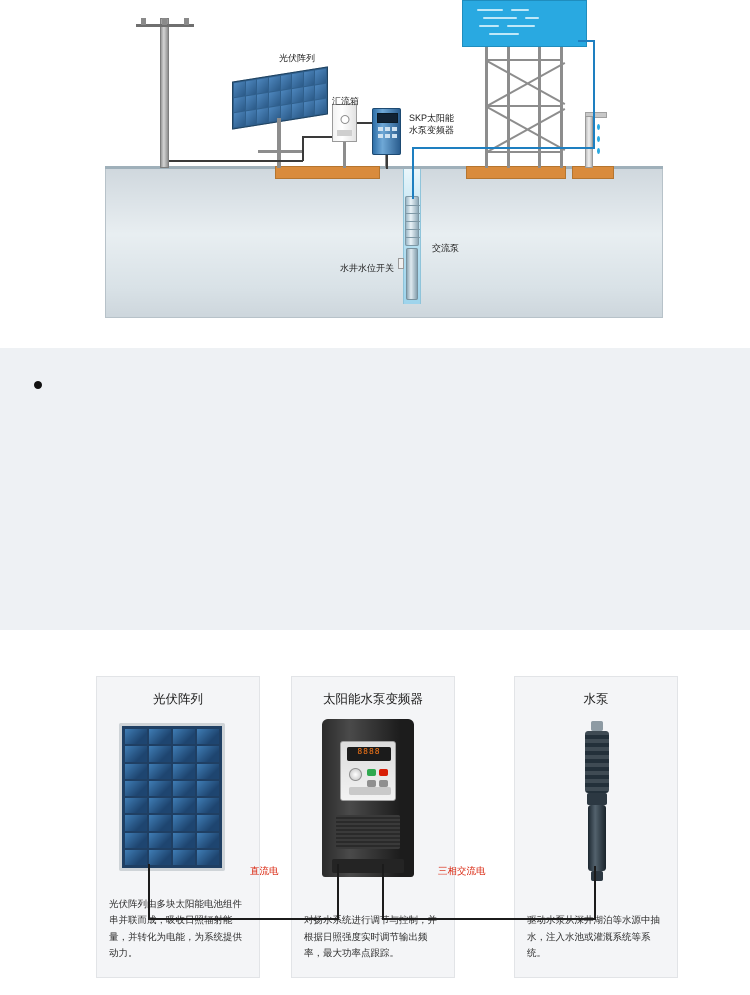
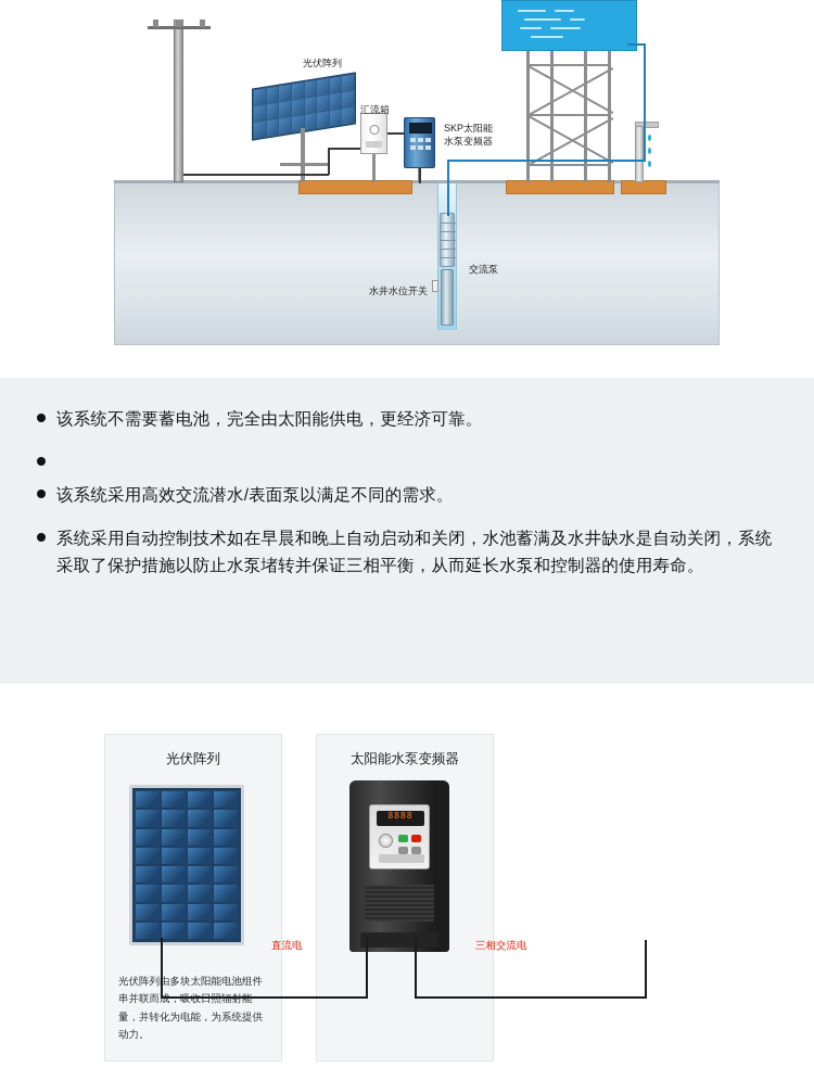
  光伏阵列
  汇流箱
  SKP太阳能
  水泵变频器
  交流泵
  水井水位开关
+ 该系统不需要蓄电池，完全由太阳能供电，更经济可靠。
+ 该系统采用高效交流潜水/表面泵以满足不同的需求。
+ 系统采用自动控制技术如在早晨和晚上自动启动和关闭，水池蓄满及水井缺水是自动关闭，系统采取了保护措施以防止水泵堵转并保证三相平衡，从而延长水泵和控制器的使用寿命。
  光伏阵列
  光伏阵列由多块太阳能电池组件串并联而成，吸收日照辐射能量，并转化为电能，为系统提供动力。
  太阳能水泵变频器
  8888
- 对扬水系统进行调节与控制，并根据日照强度实时调节输出频率，最大功率点跟踪。
- 水泵
- 驱动水泵从深井湖泊等水源中抽水，注入水池或灌溉系统等系统。
  直流电
  三相交流电
